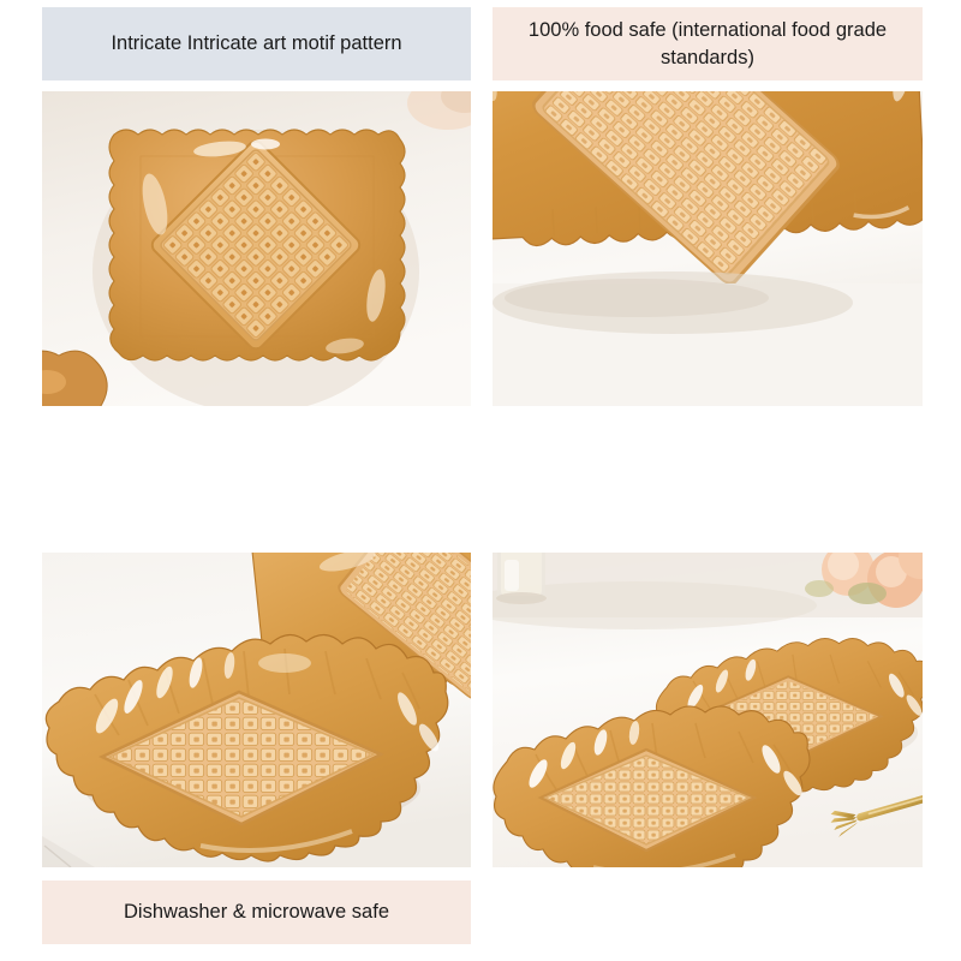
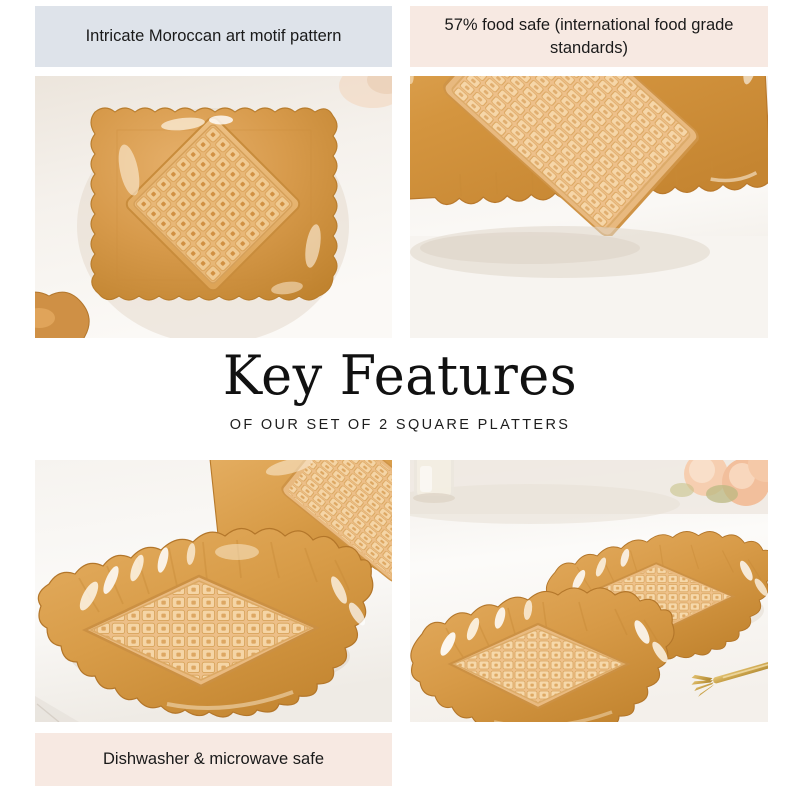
- Intricate Intricate art motif pattern
+ Intricate Moroccan art motif pattern
- 100% food safe (international food grade standards)
+ 57% food safe (international food grade standards)
+ Key Features
+ OF OUR SET OF 2 SQUARE PLATTERS
  Dishwasher & microwave safe
